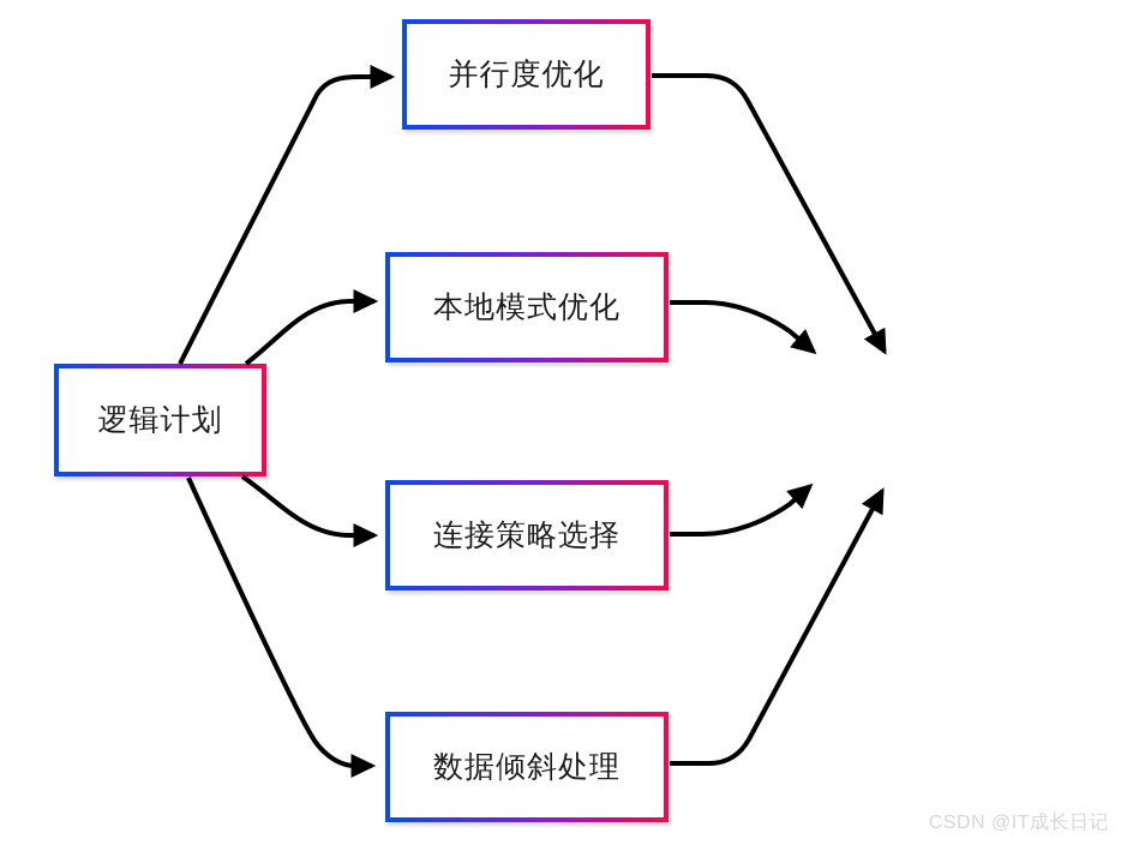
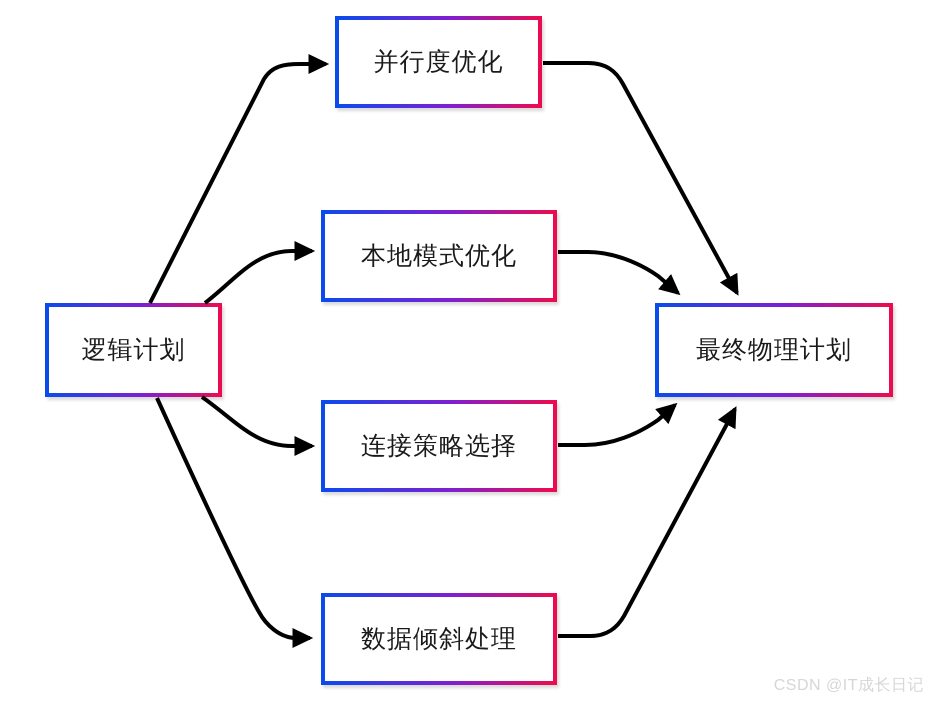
  逻辑计划
  并行度优化
  本地模式优化
  连接策略选择
  数据倾斜处理
+ 最终物理计划
  CSDN @IT成长日记
